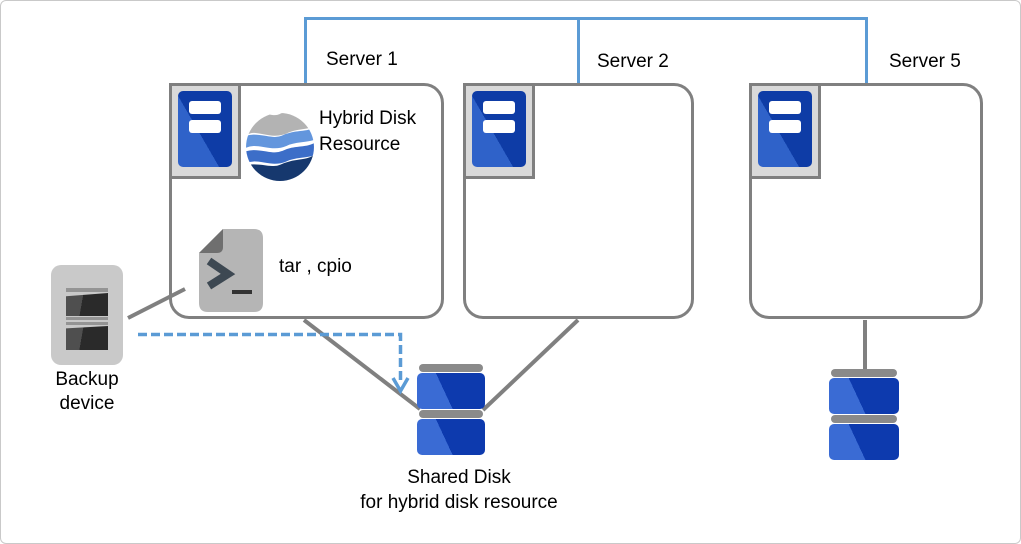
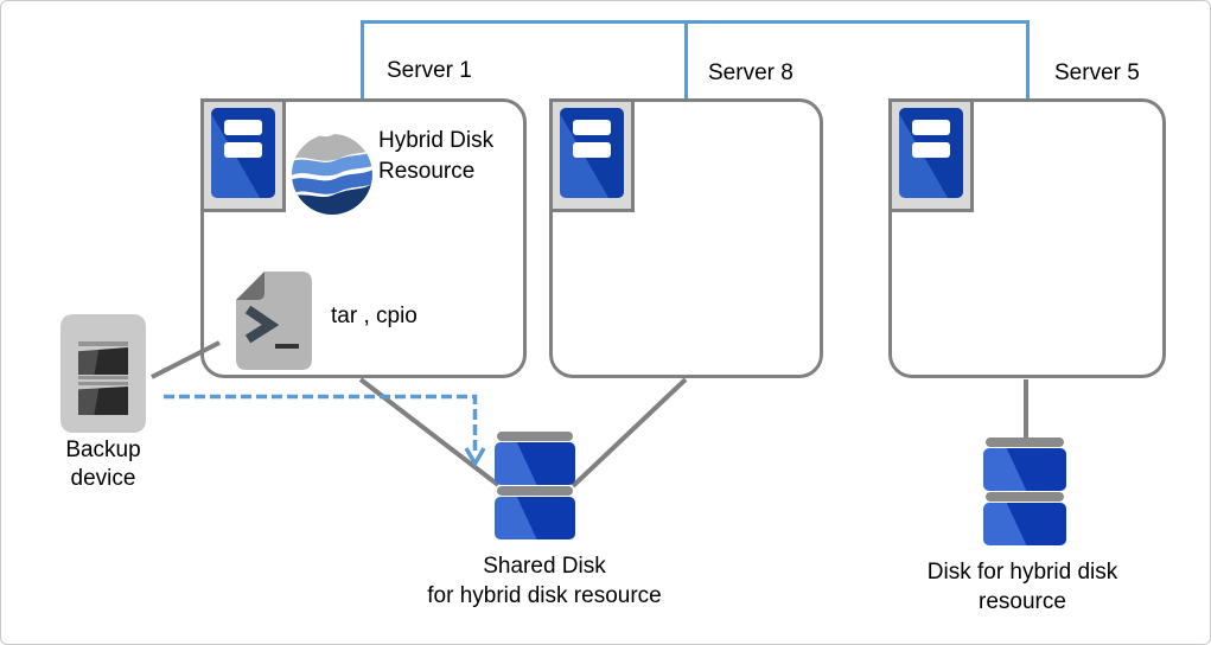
  Server 1
- Server 2
+ Server 8
  Server 5
  Hybrid Disk Resource
  tar , cpio
  Backup device
  Shared Disk
  for hybrid disk resource
+ Disk for hybrid disk
+ resource
